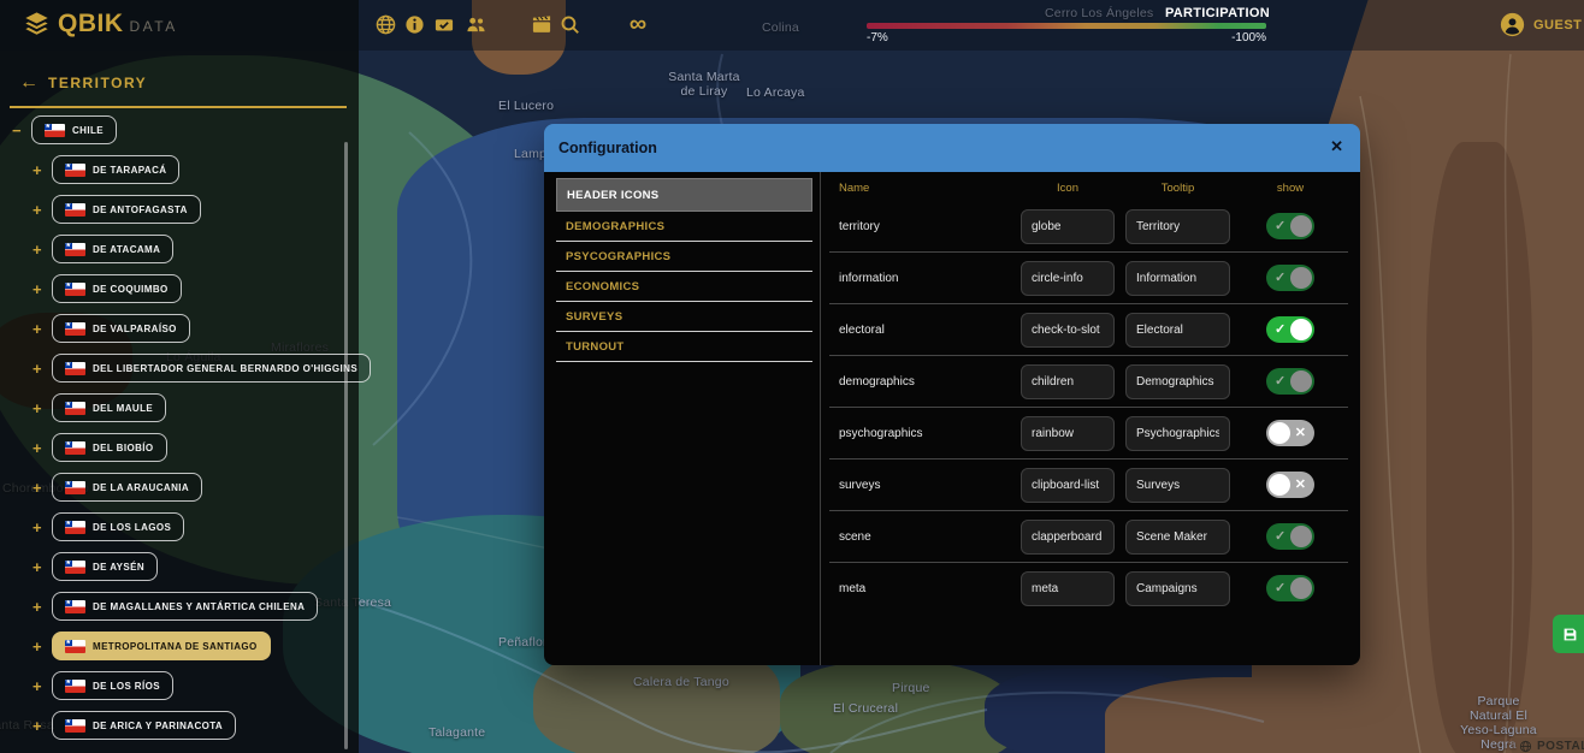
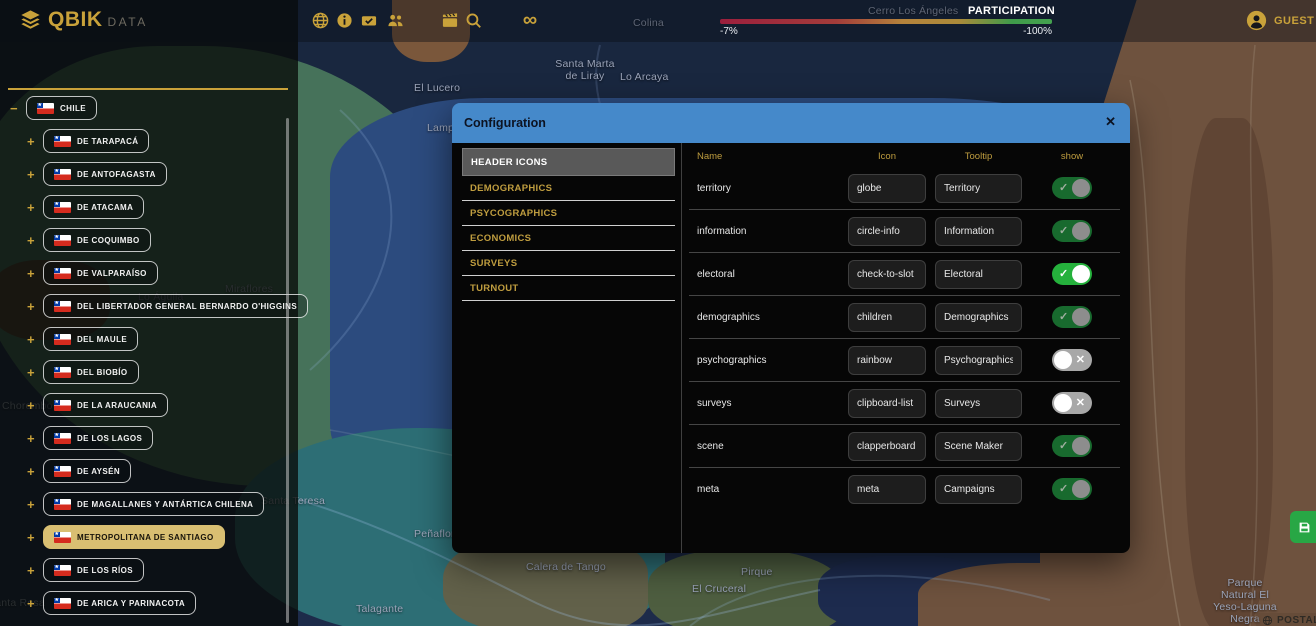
  Colina
  Cerro Los Ángeles
  Santa Marta
  de Liray
  Lo Arcaya
  El Lucero
  Miraflores
  Lo Águila
  Choromboo
  nta Rosa
  Santa Teresa
  Peñaflo
  Calera de Tango
  Talagante
  Pirque
  El Cruceral
  Parque Natural El
  Yeso-Laguna Negra
  POSTA
- TERRITORY
  CHILE
  DE TARAPACÁ
  DE ANTOFAGASTA
  DE ATACAMA
  DE COQUIMBO
  DE VALPARAÍSO
  DEL LIBERTADOR GENERAL BERNARDO O'HIGGINS
  DEL MAULE
  DEL BIOBÍO
  DE LA ARAUCANIA
  DE LOS LAGOS
  DE AYSÉN
  DE MAGALLANES Y ANTÁRTICA CHILENA
  METROPOLITANA DE SANTIAGO
  DE LOS RÍOS
  DE ARICA Y PARINACOTA
  QBIK
  DATA
  -7%
  -100%
  PARTICIPATION
  Configuration
  HEADER ICONS
  DEMOGRAPHICS
  PSYCOGRAPHICS
  ECONOMICS
  SURVEYS
  TURNOUT
  Name
  Icon
  Tooltip
  show
  territory
  globe
  Territory
  information
  circle-info
  Information
  electoral
  check-to-slot
  Electoral
  demographics
  children
  Demographics
  psychographics
  rainbow
  Psychographics
  surveys
  clipboard-list
  Surveys
  scene
  clapperboard
  Scene Maker
  meta
  meta
  Campaigns
